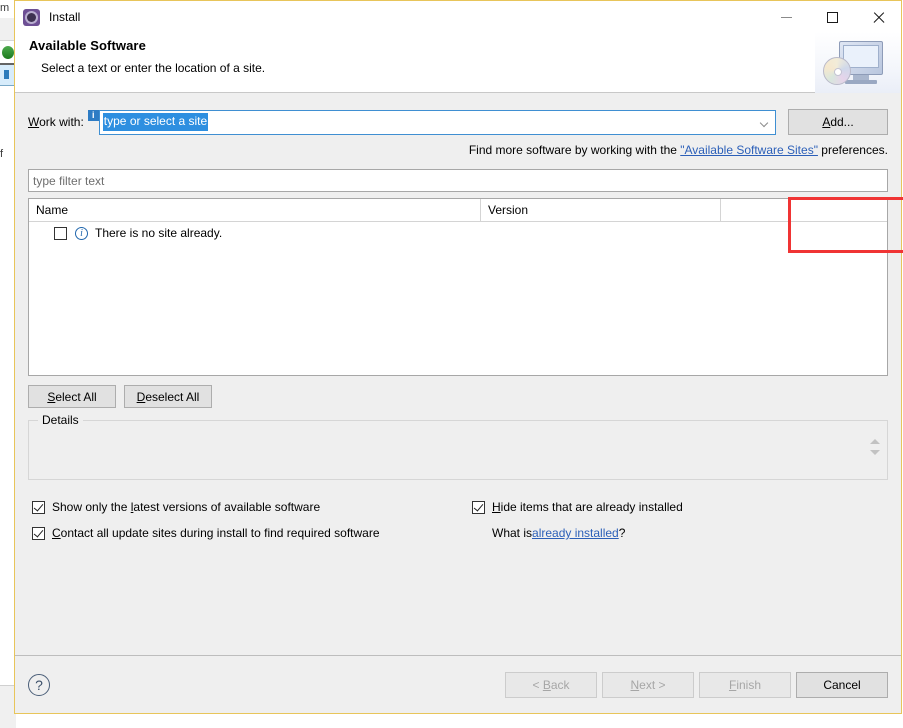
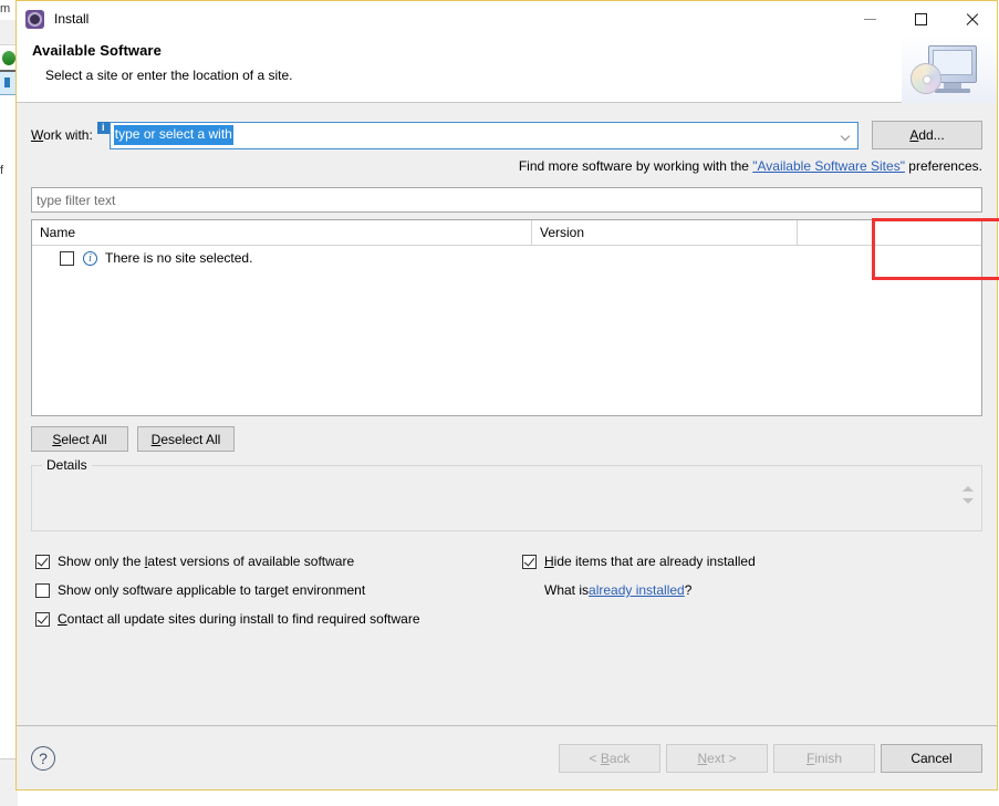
  m
  f
  Install
  Available Software
- Select a text or enter the location of a site.
+ Select a site or enter the location of a site.
  Work with:
  i
- type or select a site
+ type or select a with
  Add...
  Find more software by working with the "Available Software Sites" preferences.
  type filter text
  Name
  Version
  i
- There is no site already.
+ There is no site selected.
  Select All
  Deselect All
  Details
  Show only the latest versions of available software
+ Show only software applicable to target environment
  Contact all update sites during install to find required software
  Hide items that are already installed
  What is
  already installed
  ?
  ?
  < Back
  Next >
  Finish
  Cancel
